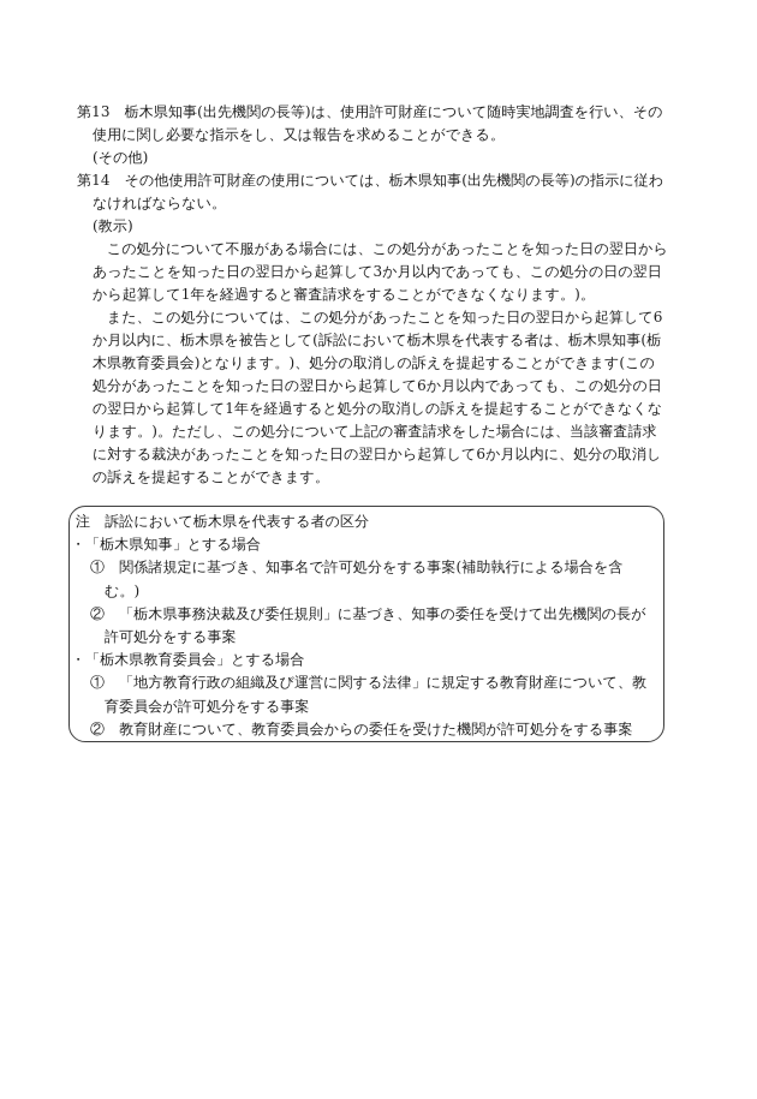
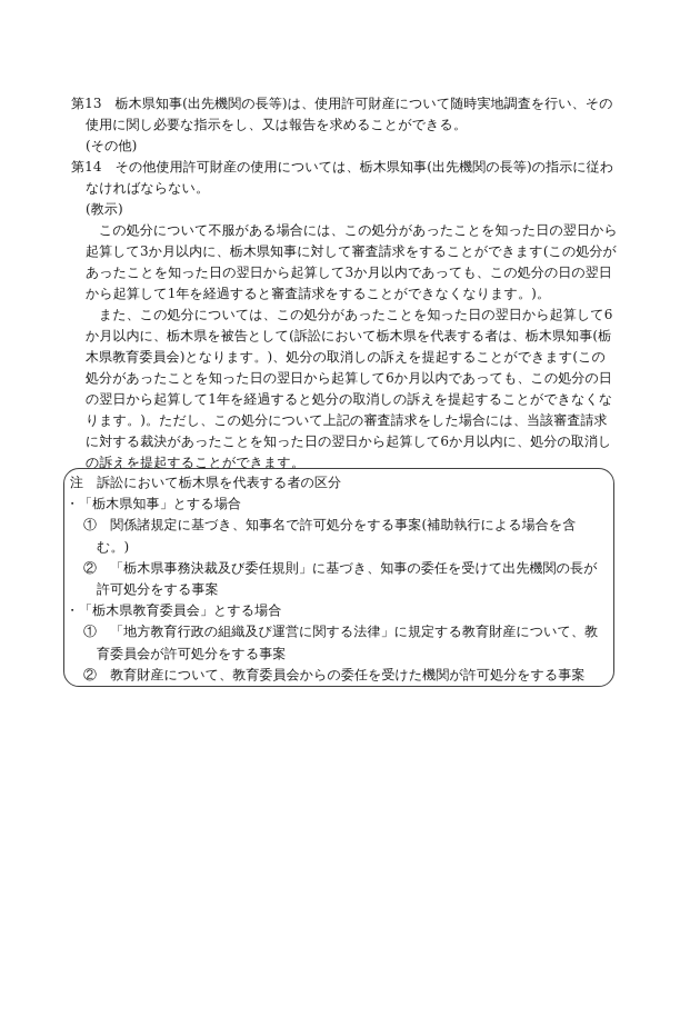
  第13 栃木県知事(出先機関の長等)は、使用許可財産について随時実地調査を行い、その
  使用に関し必要な指示をし、又は報告を求めることができる。
  (その他)
  第14 その他使用許可財産の使用については、栃木県知事(出先機関の長等)の指示に従わ
  なければならない。
  (教示)
  この処分について不服がある場合には、この処分があったことを知った日の翌日から
+ 起算して3か月以内に、栃木県知事に対して審査請求をすることができます(この処分が
  あったことを知った日の翌日から起算して3か月以内であっても、この処分の日の翌日
  から起算して1年を経過すると審査請求をすることができなくなります。)。
  また、この処分については、この処分があったことを知った日の翌日から起算して6
  か月以内に、栃木県を被告として(訴訟において栃木県を代表する者は、栃木県知事(栃
  木県教育委員会)となります。)、処分の取消しの訴えを提起することができます(この
  処分があったことを知った日の翌日から起算して6か月以内であっても、この処分の日
  の翌日から起算して1年を経過すると処分の取消しの訴えを提起することができなくな
  ります。)。ただし、この処分について上記の審査請求をした場合には、当該審査請求
  に対する裁決があったことを知った日の翌日から起算して6か月以内に、処分の取消し
  の訴えを提起することができます。
  注 訴訟において栃木県を代表する者の区分
  ・「栃木県知事」とする場合
  ① 関係諸規定に基づき、知事名で許可処分をする事案(補助執行による場合を含
  む。)
  ② 「栃木県事務決裁及び委任規則」に基づき、知事の委任を受けて出先機関の長が
  許可処分をする事案
  ・「栃木県教育委員会」とする場合
  ① 「地方教育行政の組織及び運営に関する法律」に規定する教育財産について、教
  育委員会が許可処分をする事案
  ② 教育財産について、教育委員会からの委任を受けた機関が許可処分をする事案
